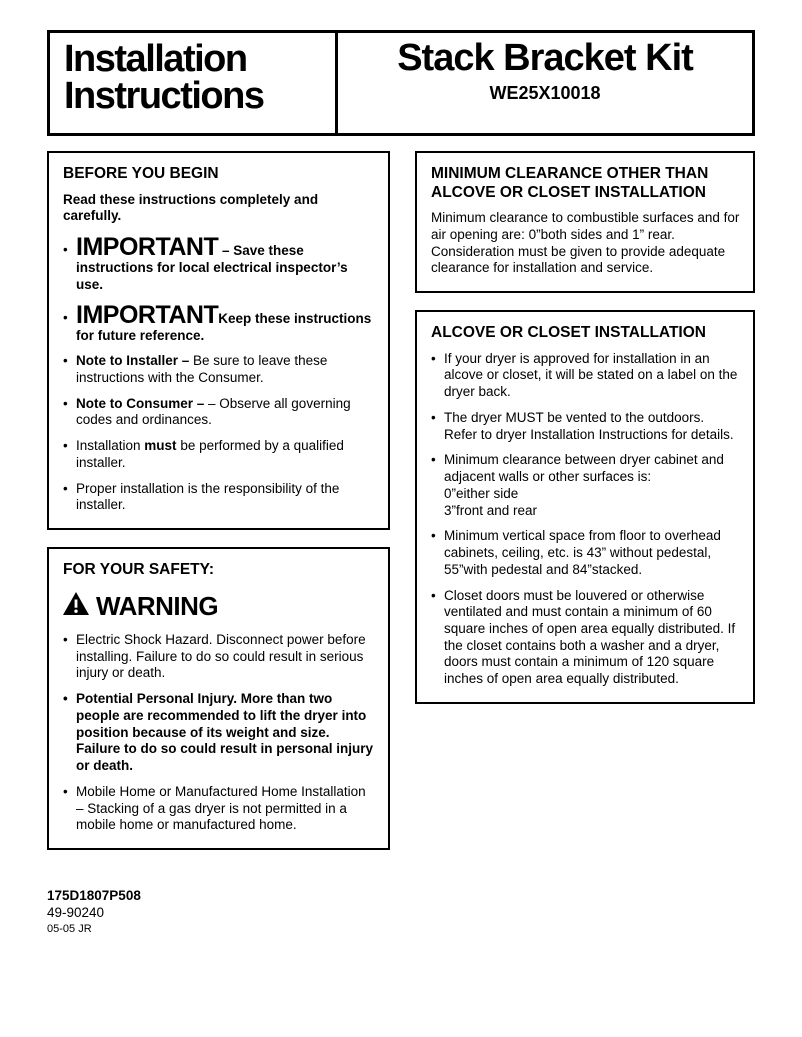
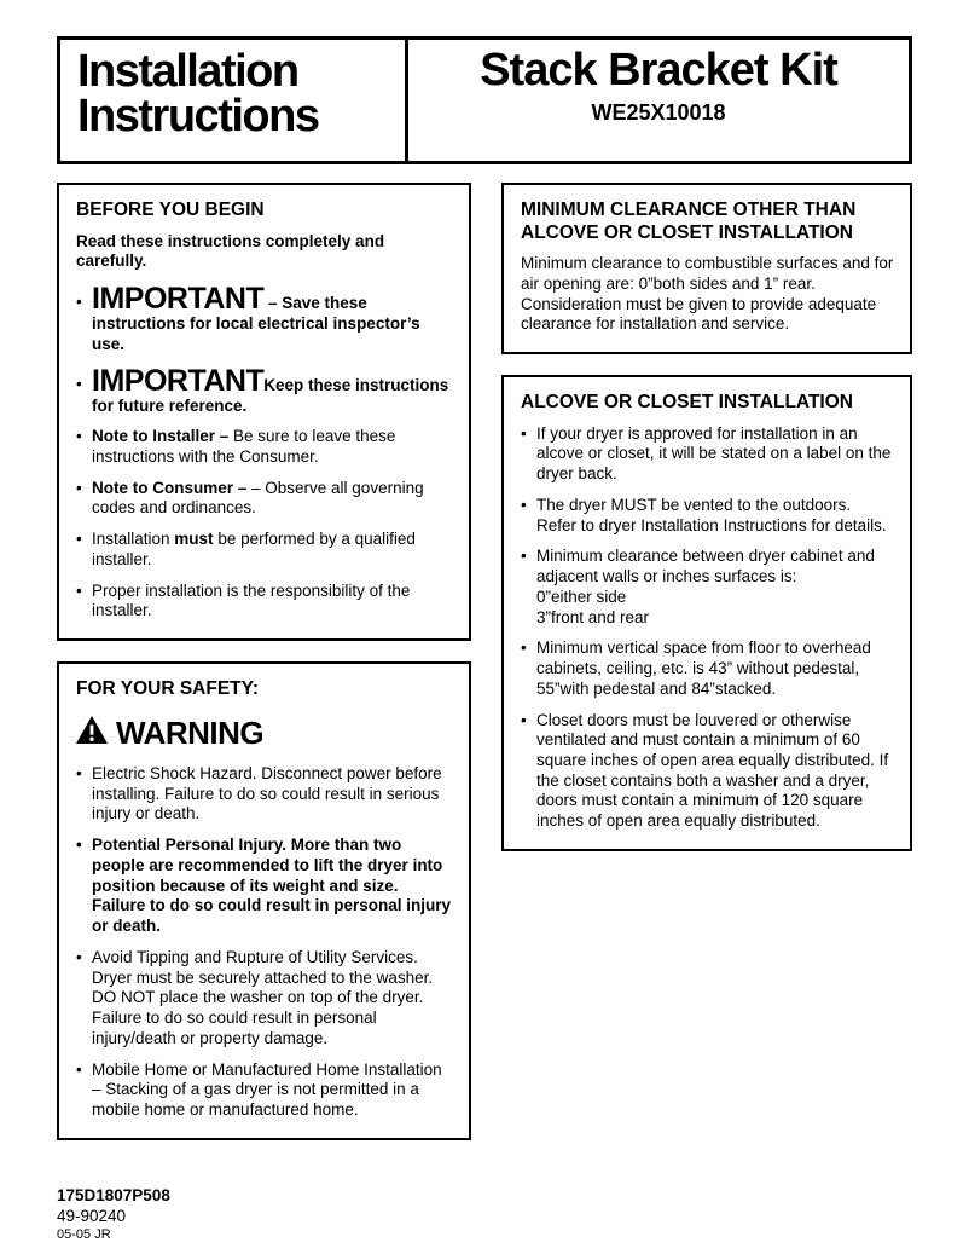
  Installation
  Instructions
  Stack Bracket Kit
  WE25X10018
  BEFORE YOU BEGIN
  Read these instructions completely and carefully.
  IMPORTANT – Save these instructions for local electrical inspector’s use.
  IMPORTANTKeep these instructions for future reference.
  Note to Installer – Be sure to leave these instructions with the Consumer.
  Note to Consumer – – Observe all governing codes and ordinances.
  Installation must be performed by a qualified installer.
  Proper installation is the responsibility of the installer.
  FOR YOUR SAFETY:
  WARNING
  Electric Shock Hazard. Disconnect power before installing. Failure to do so could result in serious injury or death.
  Potential Personal Injury. More than two people are recommended to lift the dryer into position because of its weight and size. Failure to do so could result in personal injury or death.
+ Avoid Tipping and Rupture of Utility Services. Dryer must be securely attached to the washer. DO NOT place the washer on top of the dryer. Failure to do so could result in personal injury/death or property damage.
  Mobile Home or Manufactured Home Installation – Stacking of a gas dryer is not permitted in a mobile home or manufactured home.
  MINIMUM CLEARANCE OTHER THAN ALCOVE OR CLOSET INSTALLATION
  Minimum clearance to combustible surfaces and for air opening are: 0”both sides and 1” rear. Consideration must be given to provide adequate clearance for installation and service.
  ALCOVE OR CLOSET INSTALLATION
  If your dryer is approved for installation in an alcove or closet, it will be stated on a label on the dryer back.
  The dryer MUST be vented to the outdoors. Refer to dryer Installation Instructions for details.
- Minimum clearance between dryer cabinet and adjacent walls or other surfaces is:
+ Minimum clearance between dryer cabinet and adjacent walls or inches surfaces is:
  0”either side
  3”front and rear
  Minimum vertical space from floor to overhead cabinets, ceiling, etc. is 43” without pedestal, 55”with pedestal and 84”stacked.
  Closet doors must be louvered or otherwise ventilated and must contain a minimum of 60 square inches of open area equally distributed. If the closet contains both a washer and a dryer, doors must contain a minimum of 120 square inches of open area equally distributed.
  175D1807P508
  49-90240
  05-05 JR
